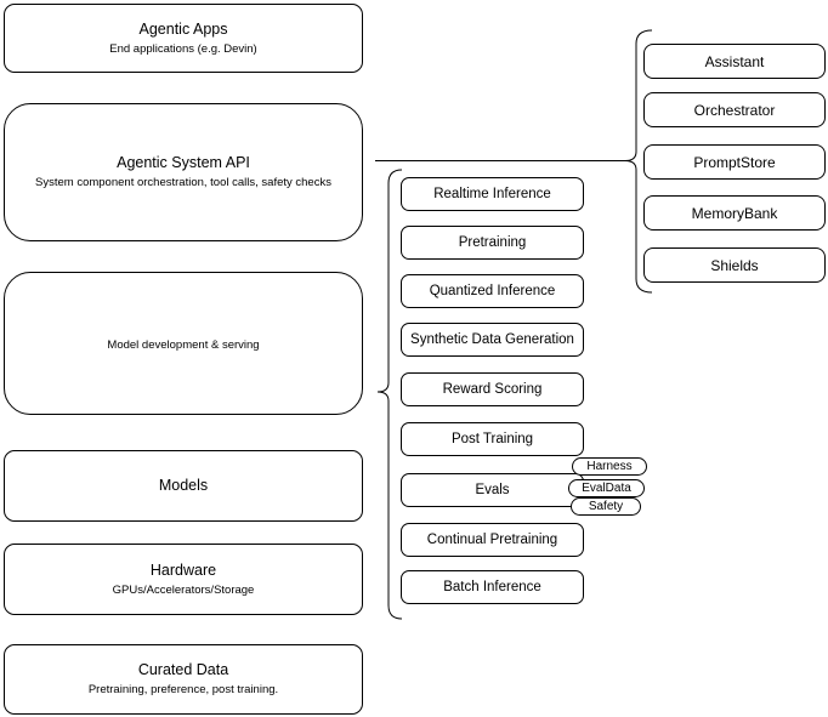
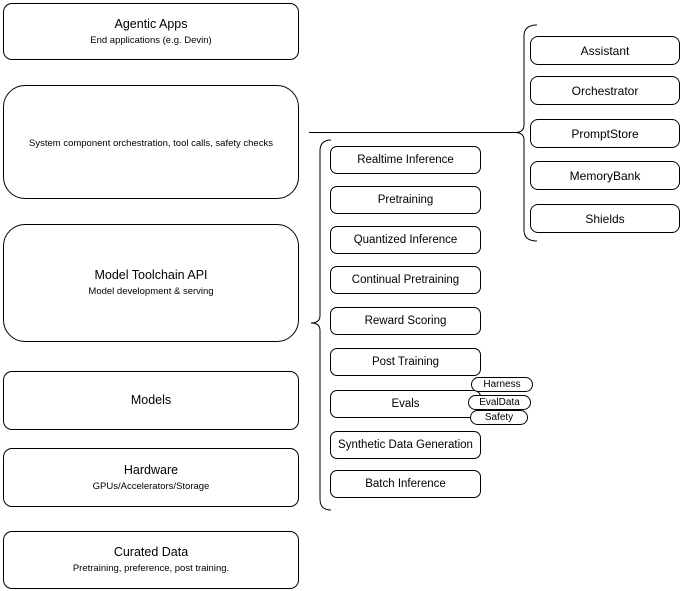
  Agentic Apps
  End applications (e.g. Devin)
- Agentic System API
  System component orchestration, tool calls, safety checks
+ Model Toolchain API
  Model development & serving
  Models
  Hardware
  GPUs/Accelerators/Storage
  Curated Data
  Pretraining, preference, post training.
  Realtime Inference
  Pretraining
  Quantized Inference
- Synthetic Data Generation
+ Continual Pretraining
  Reward Scoring
  Post Training
  Evals
- Continual Pretraining
+ Synthetic Data Generation
  Batch Inference
  Harness
  EvalData
  Safety
  Assistant
  Orchestrator
  PromptStore
  MemoryBank
  Shields
